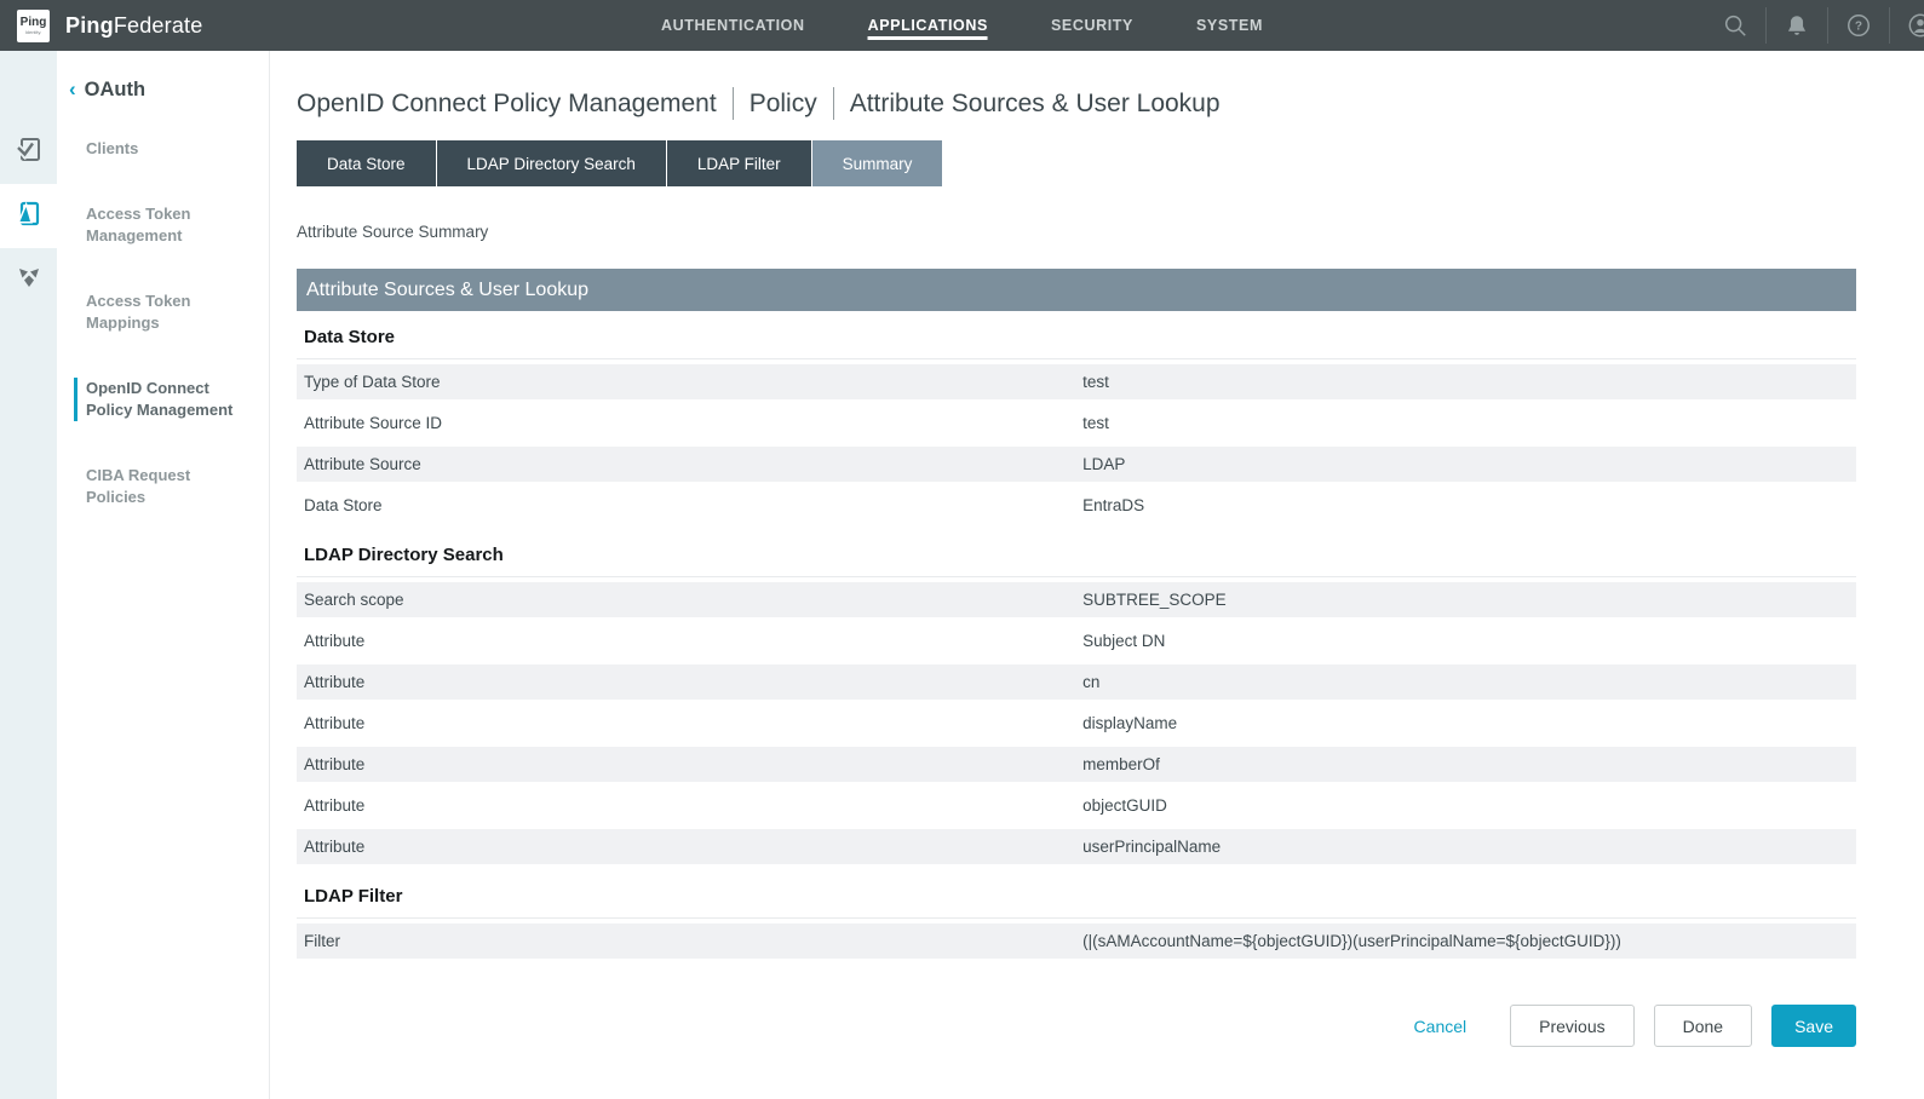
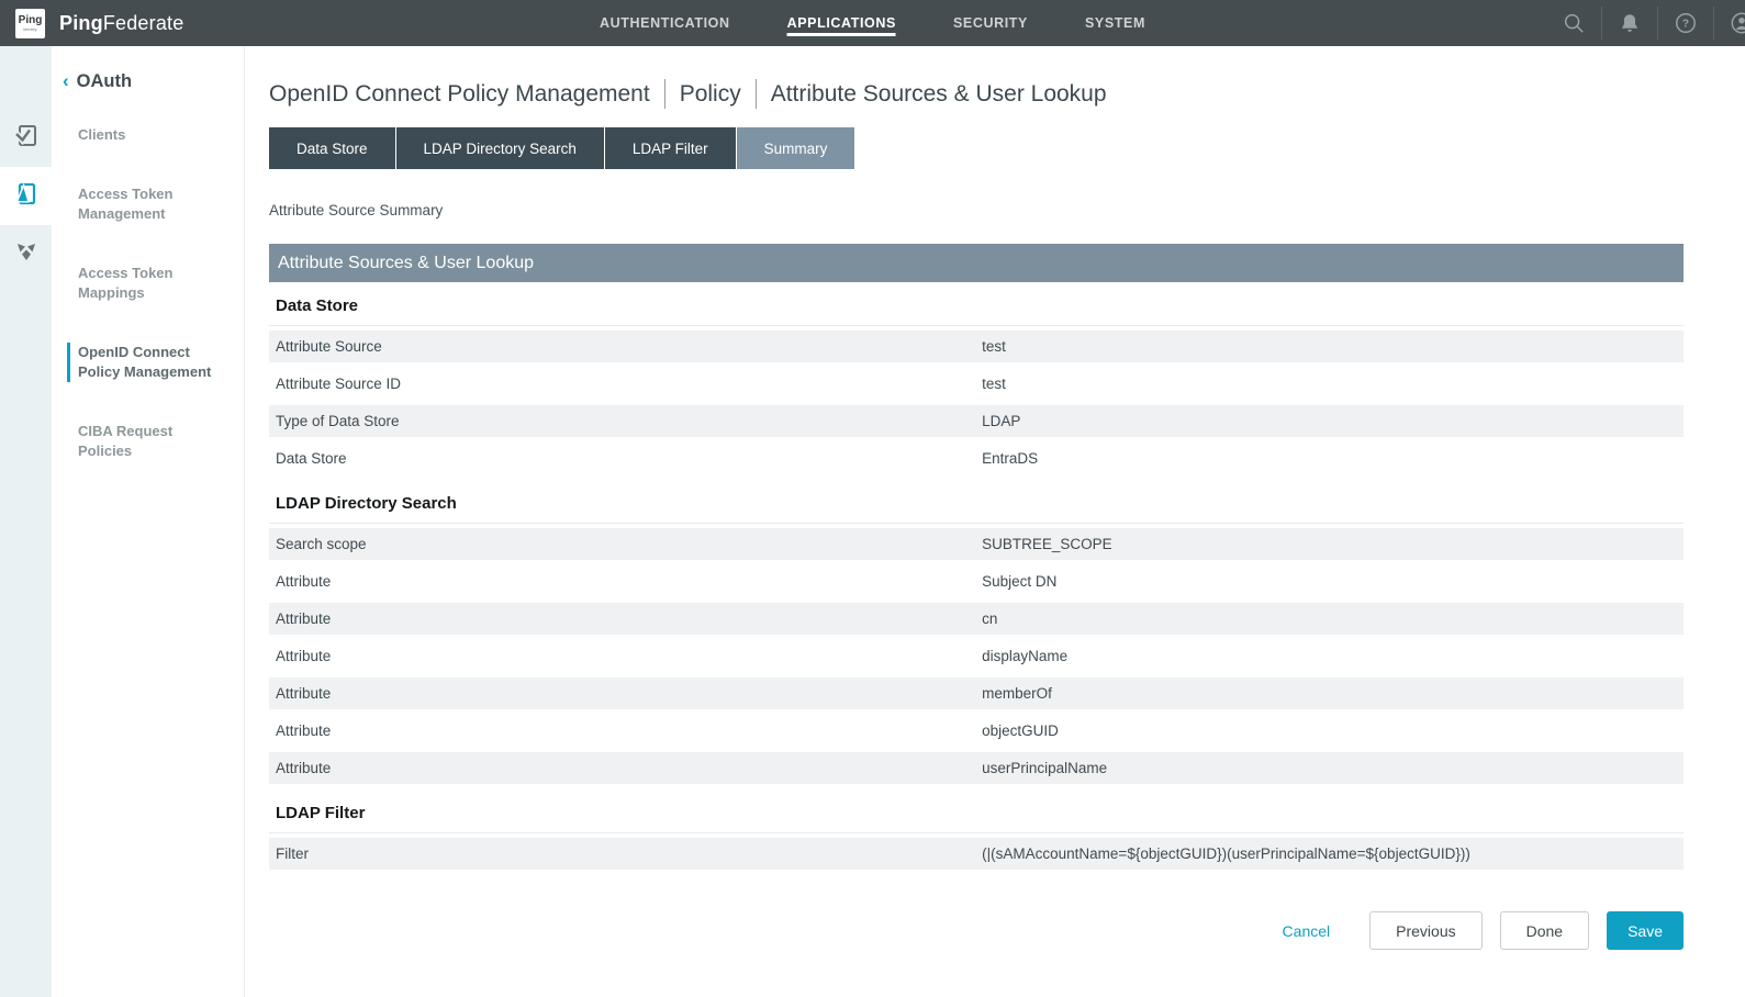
  Ping
  PingFederate
  AUTHENTICATION
  APPLICATIONS
  SECURITY
  SYSTEM
  ?
  ‹
  OAuth
  Clients
  Access Token Management
  Access Token Mappings
  OpenID Connect Policy Management
  CIBA Request Policies
  OpenID Connect Policy Management
  Policy
  Attribute Sources & User Lookup
  Data Store
  LDAP Directory Search
  LDAP Filter
  Summary
  Attribute Source Summary
  Attribute Sources & User Lookup
  Data Store
- Type of Data Store
+ Attribute Source
  test
  Attribute Source ID
  test
- Attribute Source
+ Type of Data Store
  LDAP
  Data Store
  EntraDS
  LDAP Directory Search
  Search scope
  SUBTREE_SCOPE
  Attribute
  Subject DN
  Attribute
  cn
  Attribute
  displayName
  Attribute
  memberOf
  Attribute
  objectGUID
  Attribute
  userPrincipalName
  LDAP Filter
  Filter
  (|(sAMAccountName=${objectGUID})(userPrincipalName=${objectGUID}))
  Cancel
  Previous
  Done
  Save
